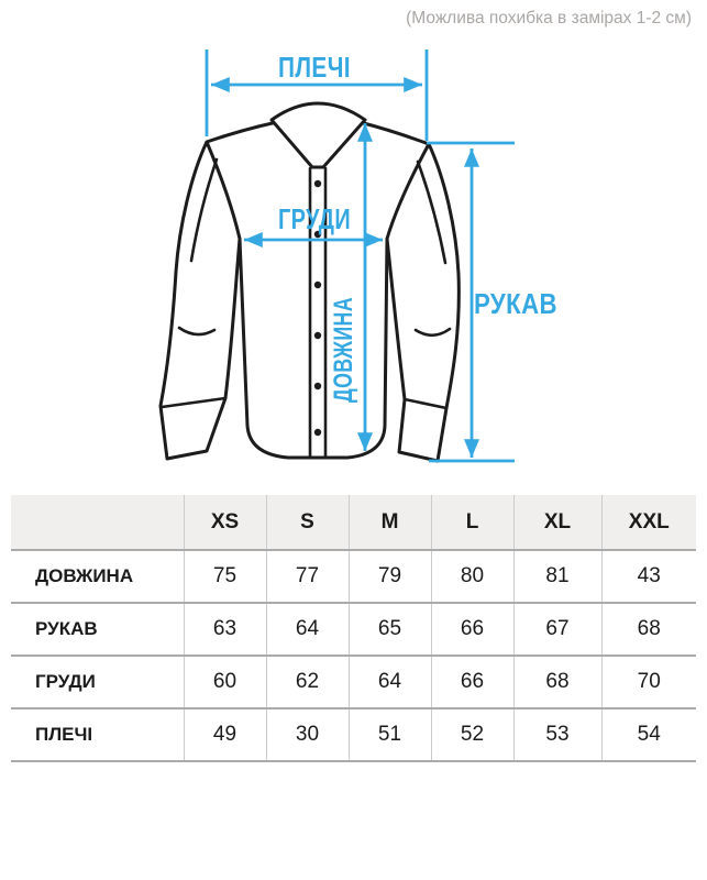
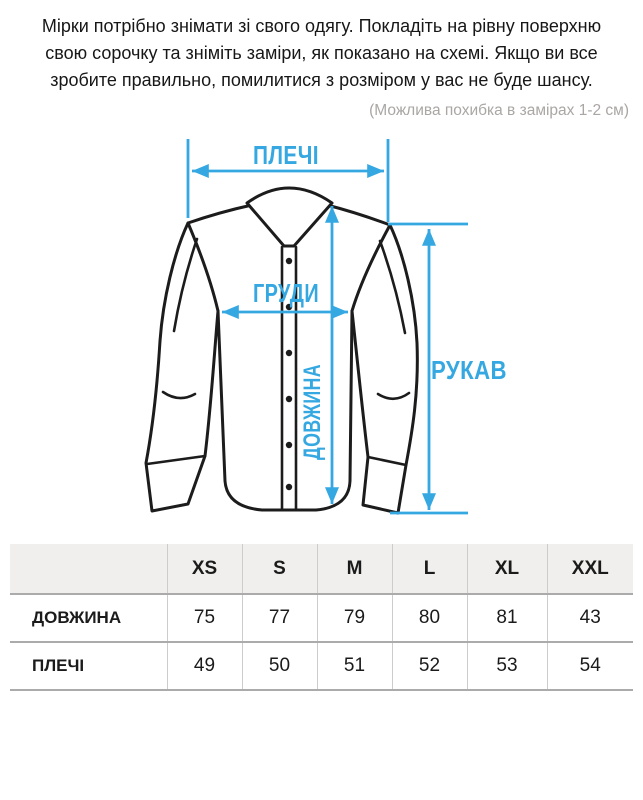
+ Мірки потрібно знімати зі свого одягу. Покладіть на рівну поверхню
+ свою сорочку та зніміть заміри, як показано на схемі. Якщо ви все
+ зробите правильно, помилитися з розміром у вас не буде шансу.
  (Можлива похибка в замірах 1-2 см)
  ПЛЕЧІ
  ГРУДИ
  РУКАВ
  	XS	S	M	L	XL	XXL
  ДОВЖИНА	75	77	79	80	81	43
- РУКАВ	63	64	65	66	67	68
- ГРУДИ	60	62	64	66	68	70
- ПЛЕЧІ	49	30	51	52	53	54
+ ПЛЕЧІ	49	50	51	52	53	54
